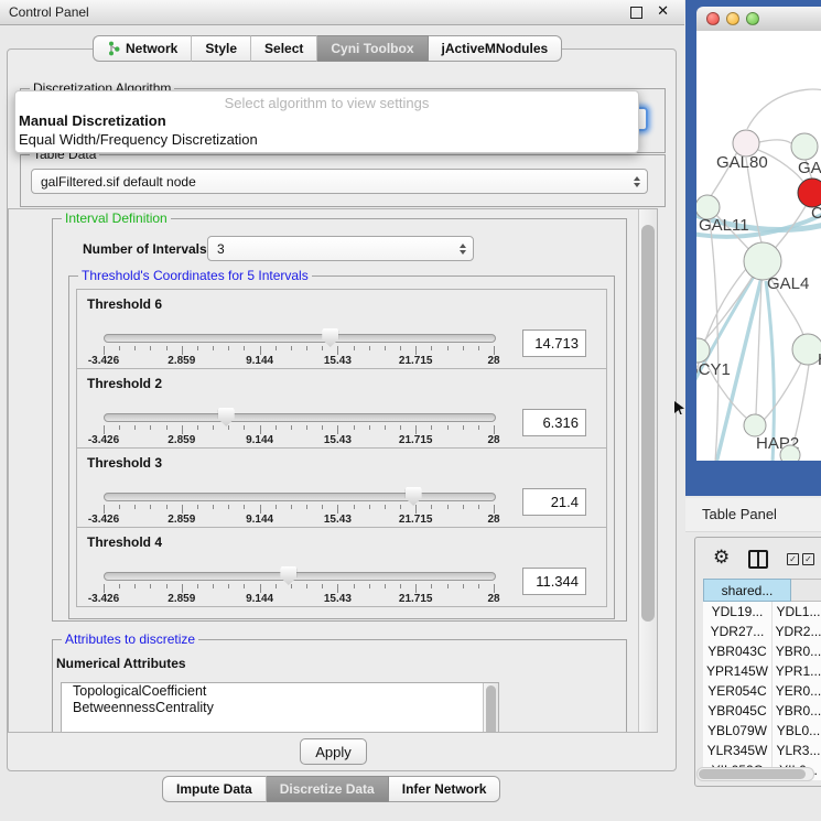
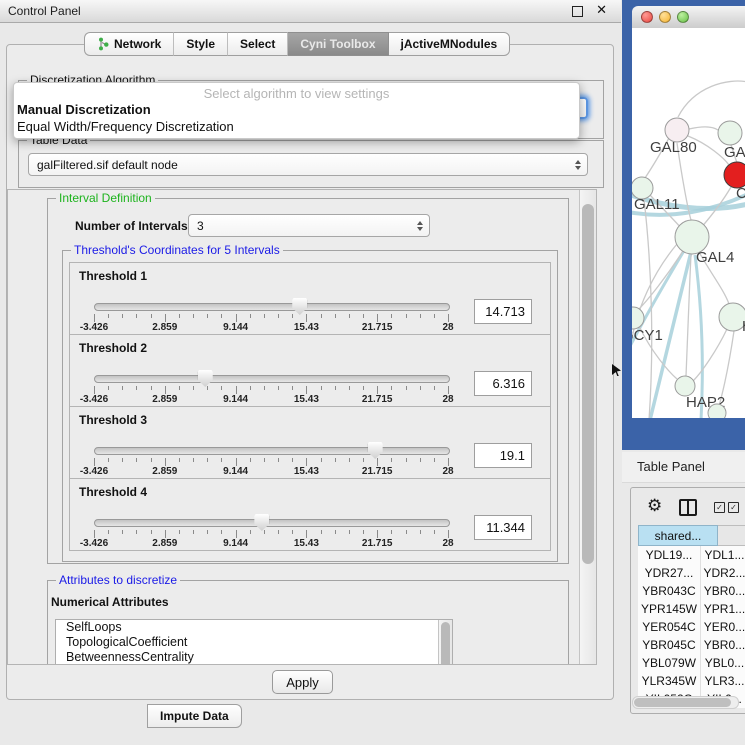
  Control Panel
  ✕
  Network
  Style
  Select
  Cyni Toolbox
  jActiveMNodules
  Discretization Algorithm
  Select algorithm to view settings
  Manual Discretization
  Equal Width/Frequency Discretization
  Table Data
  galFiltered.sif default node
  Interval Definition
  Number of Intervals
  3
  Threshold's Coordinates for 5 Intervals
- Threshold 6
+ Threshold 1
  -3.426
  2.859
  9.144
  15.43
  21.715
  28
  14.713
  Threshold 2
  -3.426
  2.859
  9.144
  15.43
  21.715
  28
  6.316
  Threshold 3
  -3.426
  2.859
  9.144
  15.43
  21.715
  28
- 21.4
+ 19.1
  Threshold 4
  -3.426
  2.859
  9.144
  15.43
  21.715
  28
  11.344
  Attributes to discretize
  Numerical Attributes
+ SelfLoops
  TopologicalCoefficient
  BetweennessCentrality
  Apply
  Impute Data
- Discretize Data
- Infer Network
  GAL80
  C
  GAL11
  GAL4
  CY1
  HAP2
  Table Panel
  ⚙
  ✓
  ✓
  shared...
  YDL19...
  YDL1...
  YDR27...
  YDR2...
  YBR043C
  YBR0...
  YPR145W
  YPR1...
  YER054C
  YER0...
  YBR045C
  YBR0...
  YBL079W
  YBL0...
  YLR345W
  YLR3...
